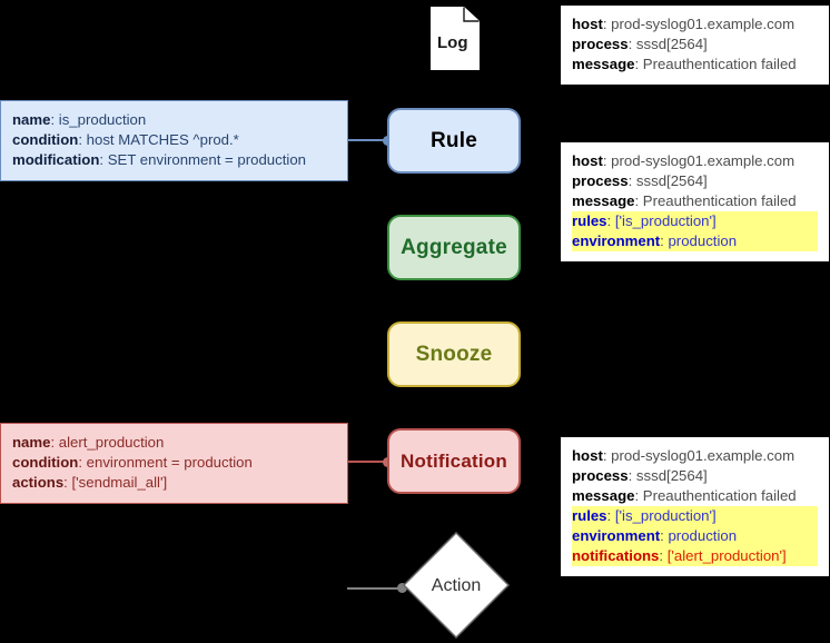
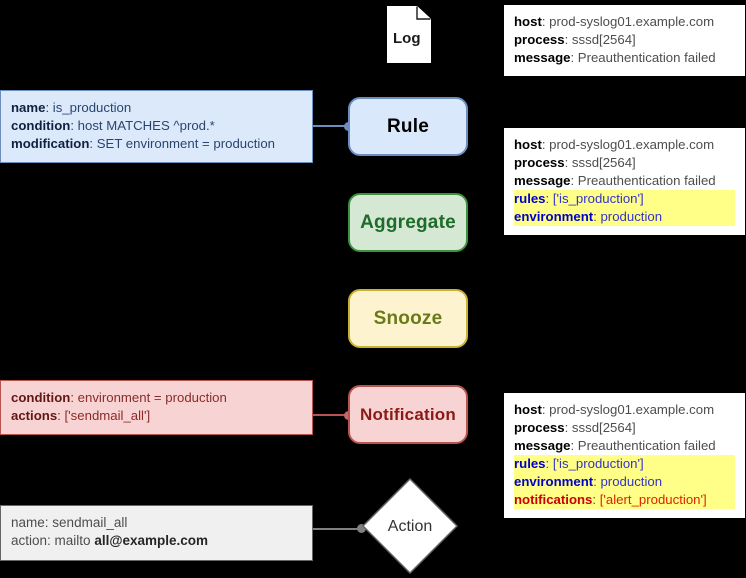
  Log
  Rule
  Aggregate
  Snooze
  Notification
  Action
  name: is_production
  condition: host MATCHES ^prod.*
  modification: SET environment = production
- name: alert_production
  condition: environment = production
  actions: ['sendmail_all']
+ name: sendmail_all
+ action: mailto all@example.com
  host: prod-syslog01.example.com
  process: sssd[2564]
  message: Preauthentication failed
  host: prod-syslog01.example.com
  process: sssd[2564]
  message: Preauthentication failed
  rules: ['is_production']
  environment: production
  host: prod-syslog01.example.com
  process: sssd[2564]
  message: Preauthentication failed
  rules: ['is_production']
  environment: production
  notifications: ['alert_production']
